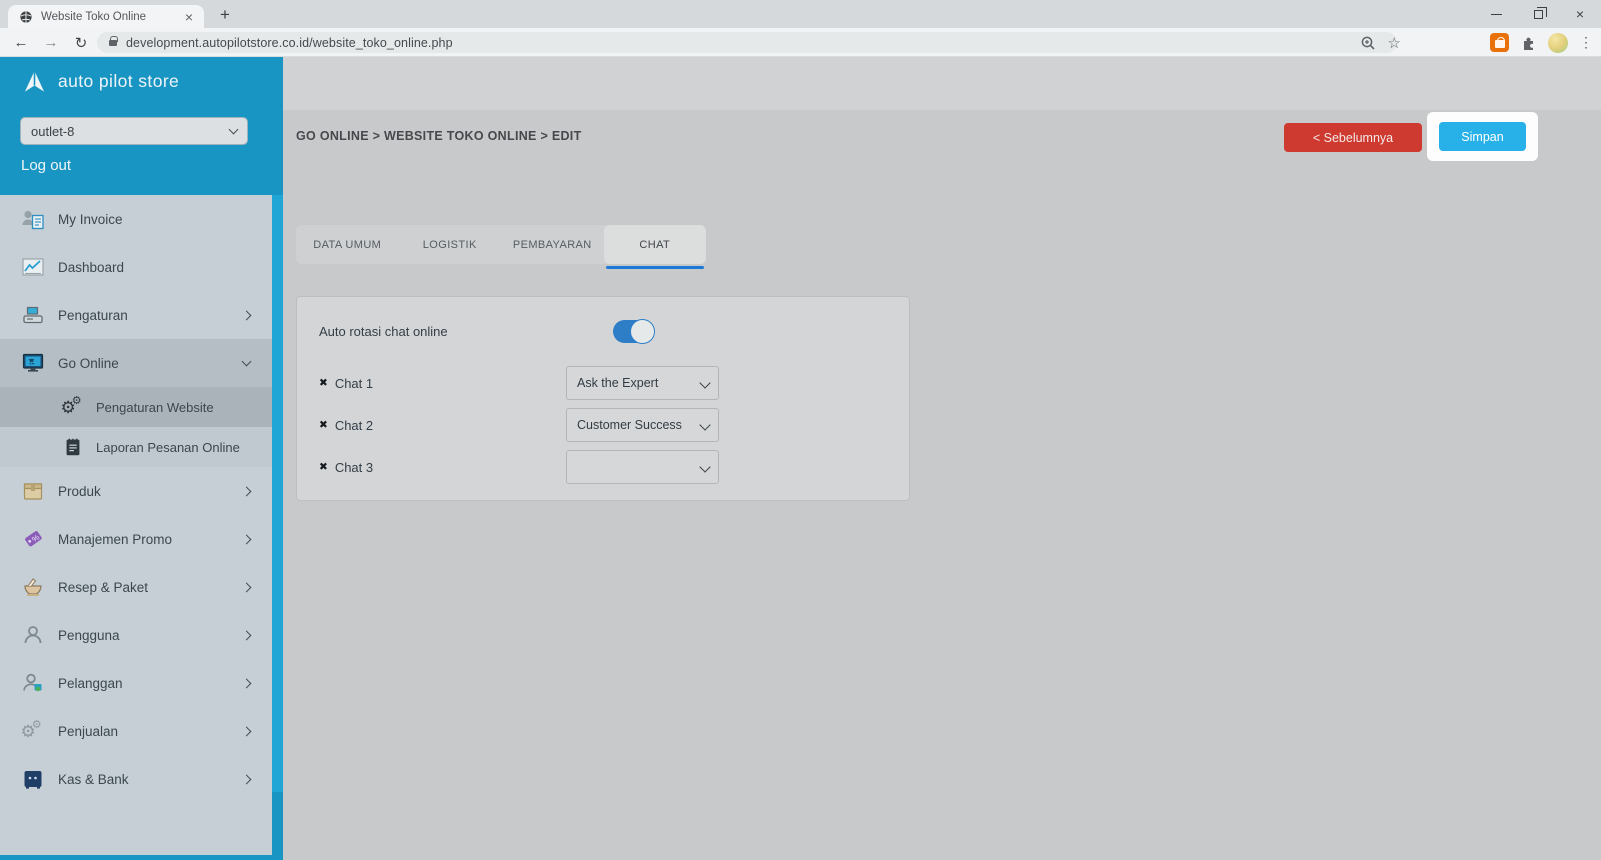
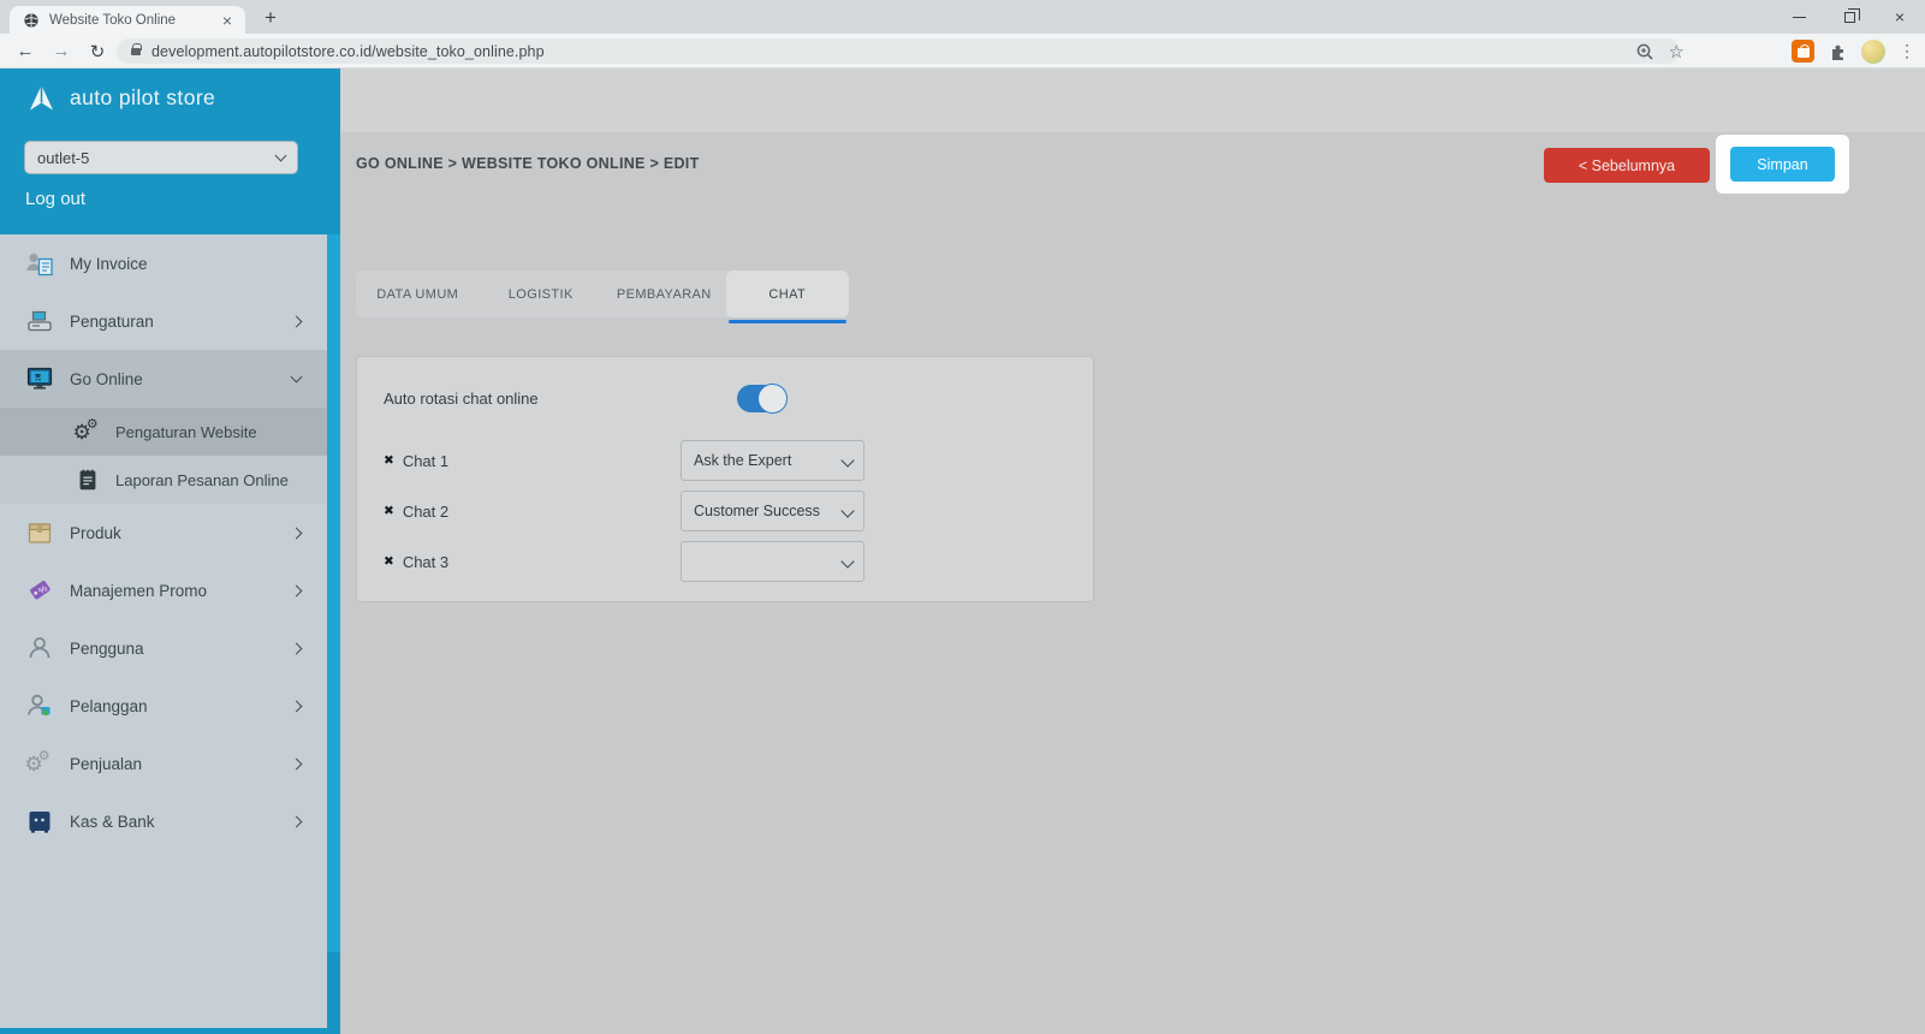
  Website Toko Online
  ×
  +
  ×
  ←
  →
  ↻
  development.autopilotstore.co.id/website_toko_online.php
  ☆
  ⋮
  auto pilot store
- outlet-8
+ outlet-5
  Log out
  My Invoice
- Dashboard
  Pengaturan
  Go Online
  ⚙
  ⚙
  Pengaturan Website
  Laporan Pesanan Online
  Produk
  Manajemen Promo
- Resep & Paket
  Pengguna
  Pelanggan
  ⚙
  ⚙
  Penjualan
  Kas & Bank
  GO ONLINE > WEBSITE TOKO ONLINE > EDIT
  < Sebelumnya
  Simpan
  DATA UMUM
  LOGISTIK
  PEMBAYARAN
  CHAT
  Auto rotasi chat online
  ✖
  Chat 1
  Ask the Expert
  ✖
  Chat 2
  Customer Success
  ✖
  Chat 3
